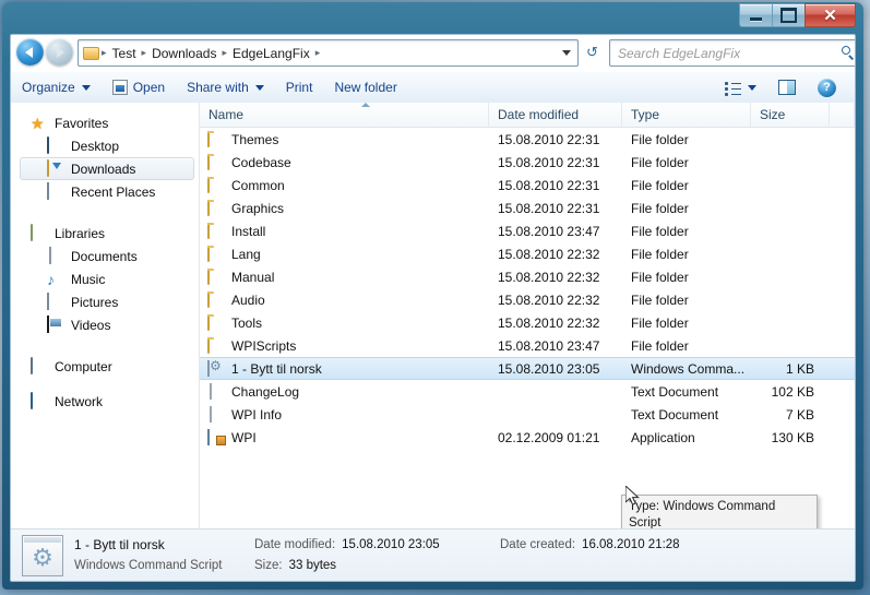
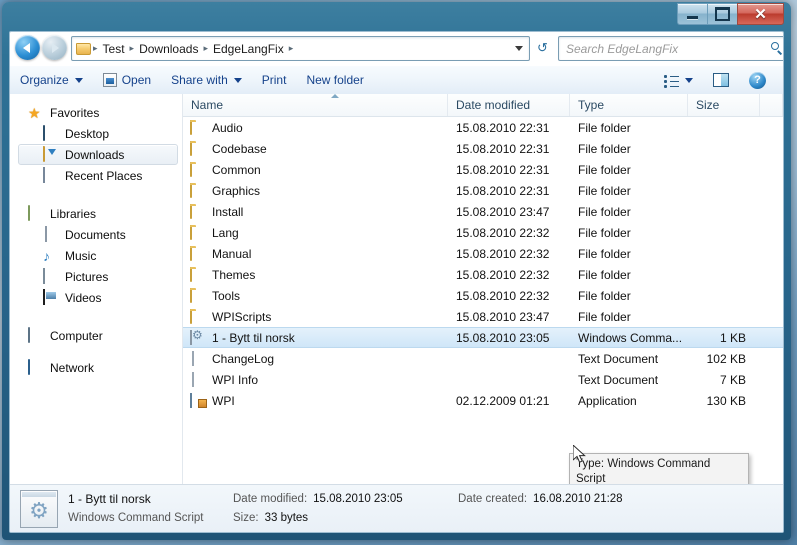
  ✕
  ▸
  Test
  ▸
  Downloads
  ▸
  EdgeLangFix
  ▸
  ↺
  Search EdgeLangFix
  Organize
  Open
  Share with
  Print
  New folder
  ?
  ★
  Favorites
  Desktop
  Downloads
  Recent Places
  Libraries
  Documents
  ♪
  Music
  Pictures
  Videos
  Computer
  Network
  Name
  Date modified
  Type
  Size
- Themes
+ Audio
  15.08.2010 22:31
  File folder
  Codebase
  15.08.2010 22:31
  File folder
  Common
  15.08.2010 22:31
  File folder
  Graphics
  15.08.2010 22:31
  File folder
  Install
  15.08.2010 23:47
  File folder
  Lang
  15.08.2010 22:32
  File folder
  Manual
  15.08.2010 22:32
  File folder
- Audio
+ Themes
  15.08.2010 22:32
  File folder
  Tools
  15.08.2010 22:32
  File folder
  WPIScripts
  15.08.2010 23:47
  File folder
  1 - Bytt til norsk
  15.08.2010 23:05
  Windows Comma...
  1 KB
  ChangeLog
  Text Document
  102 KB
  WPI Info
  Text Document
  7 KB
  WPI
  02.12.2009 01:21
  Application
  130 KB
  Type: Windows Command Script
  ⚙
  1 - Bytt til norsk
  Date modified:
  15.08.2010 23:05
  Date created:
  16.08.2010 21:28
  Windows Command Script
  Size:
  33 bytes
